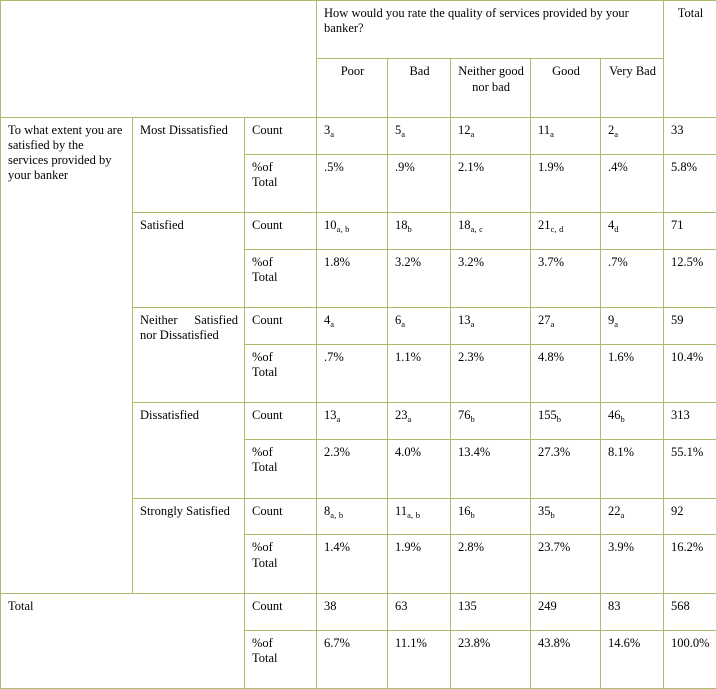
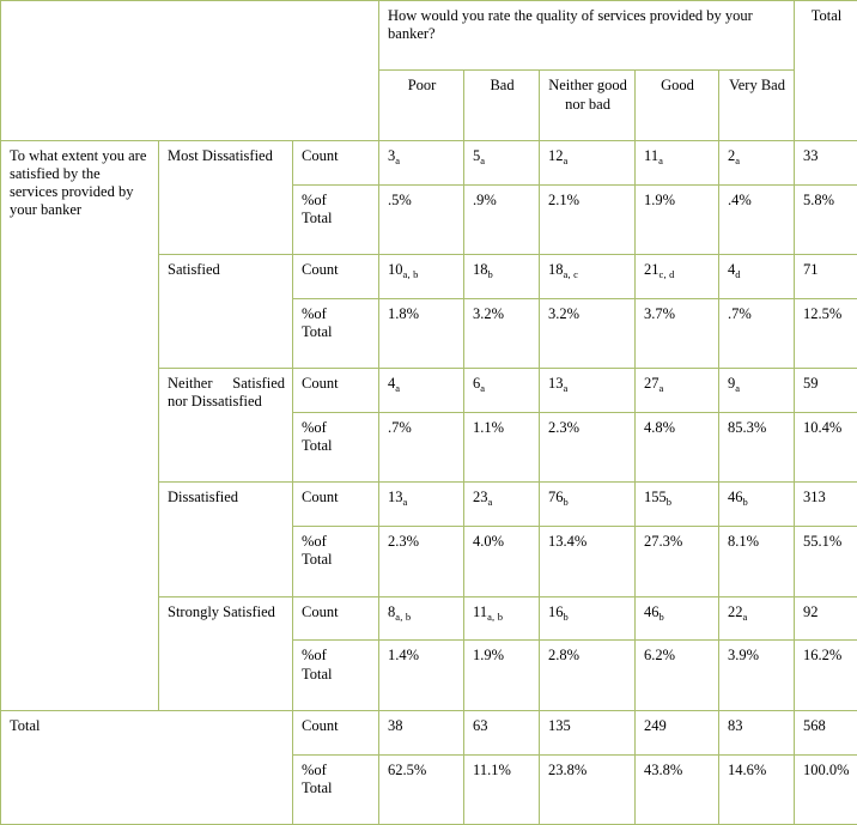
  	How would you rate the quality of services provided by your banker?	Total
  Poor	Bad	Neither good nor bad	Good	Very Bad
  To what extent you are satisfied by the services provided by your banker	Most Dissatisfied	Count	3a	5a	12a	11a	2a	33
  %of Total	.5%	.9%	2.1%	1.9%	.4%	5.8%
  Satisfied	Count	10a, b	18b	18a, c	21c, d	4d	71
  %of Total	1.8%	3.2%	3.2%	3.7%	.7%	12.5%
  Neither Satisfied nor Dissatisfied	Count	4a	6a	13a	27a	9a	59
- %of Total	.7%	1.1%	2.3%	4.8%	1.6%	10.4%
+ %of Total	.7%	1.1%	2.3%	4.8%	85.3%	10.4%
  Dissatisfied	Count	13a	23a	76b	155b	46b	313
  %of Total	2.3%	4.0%	13.4%	27.3%	8.1%	55.1%
- Strongly Satisfied	Count	8a, b	11a, b	16b	35b	22a	92
+ Strongly Satisfied	Count	8a, b	11a, b	16b	46b	22a	92
- %of Total	1.4%	1.9%	2.8%	23.7%	3.9%	16.2%
+ %of Total	1.4%	1.9%	2.8%	6.2%	3.9%	16.2%
  Total	Count	38	63	135	249	83	568
- %of Total	6.7%	11.1%	23.8%	43.8%	14.6%	100.0%
+ %of Total	62.5%	11.1%	23.8%	43.8%	14.6%	100.0%
